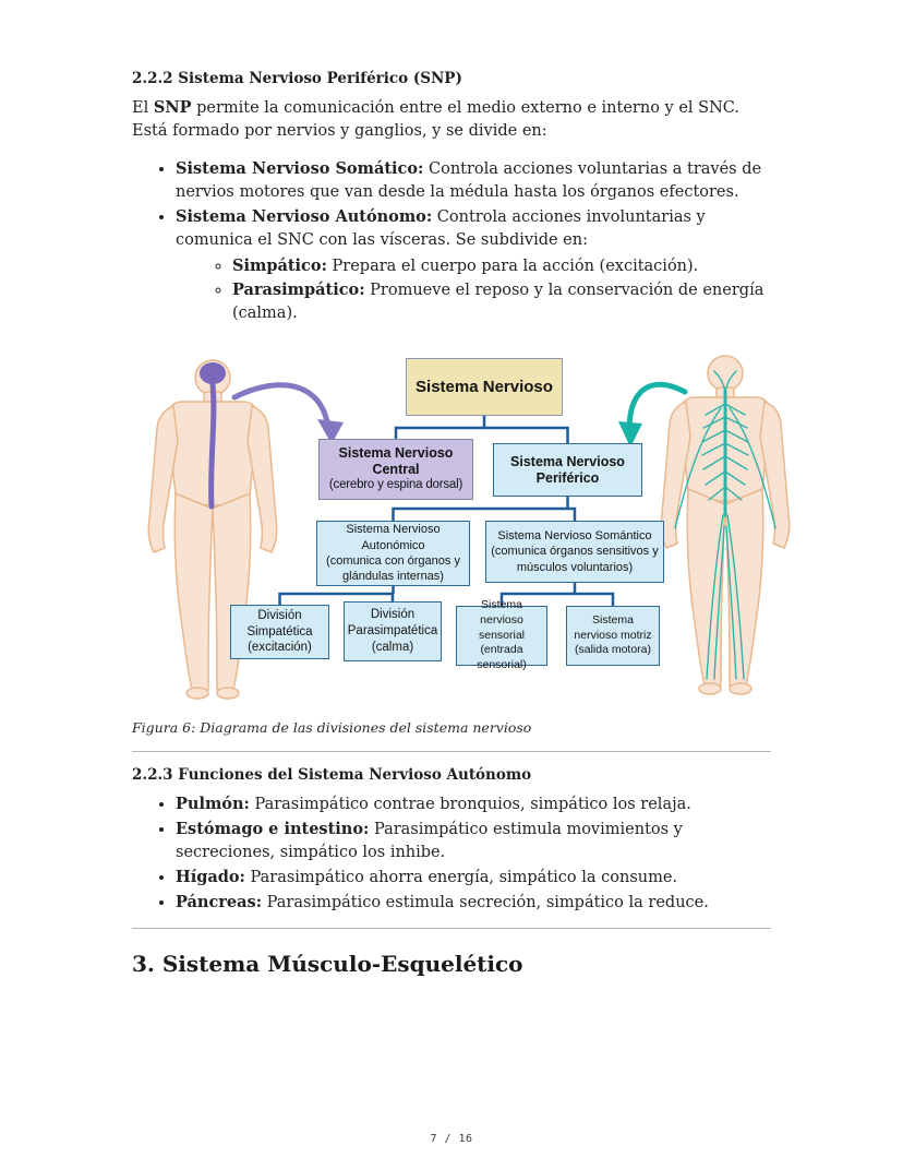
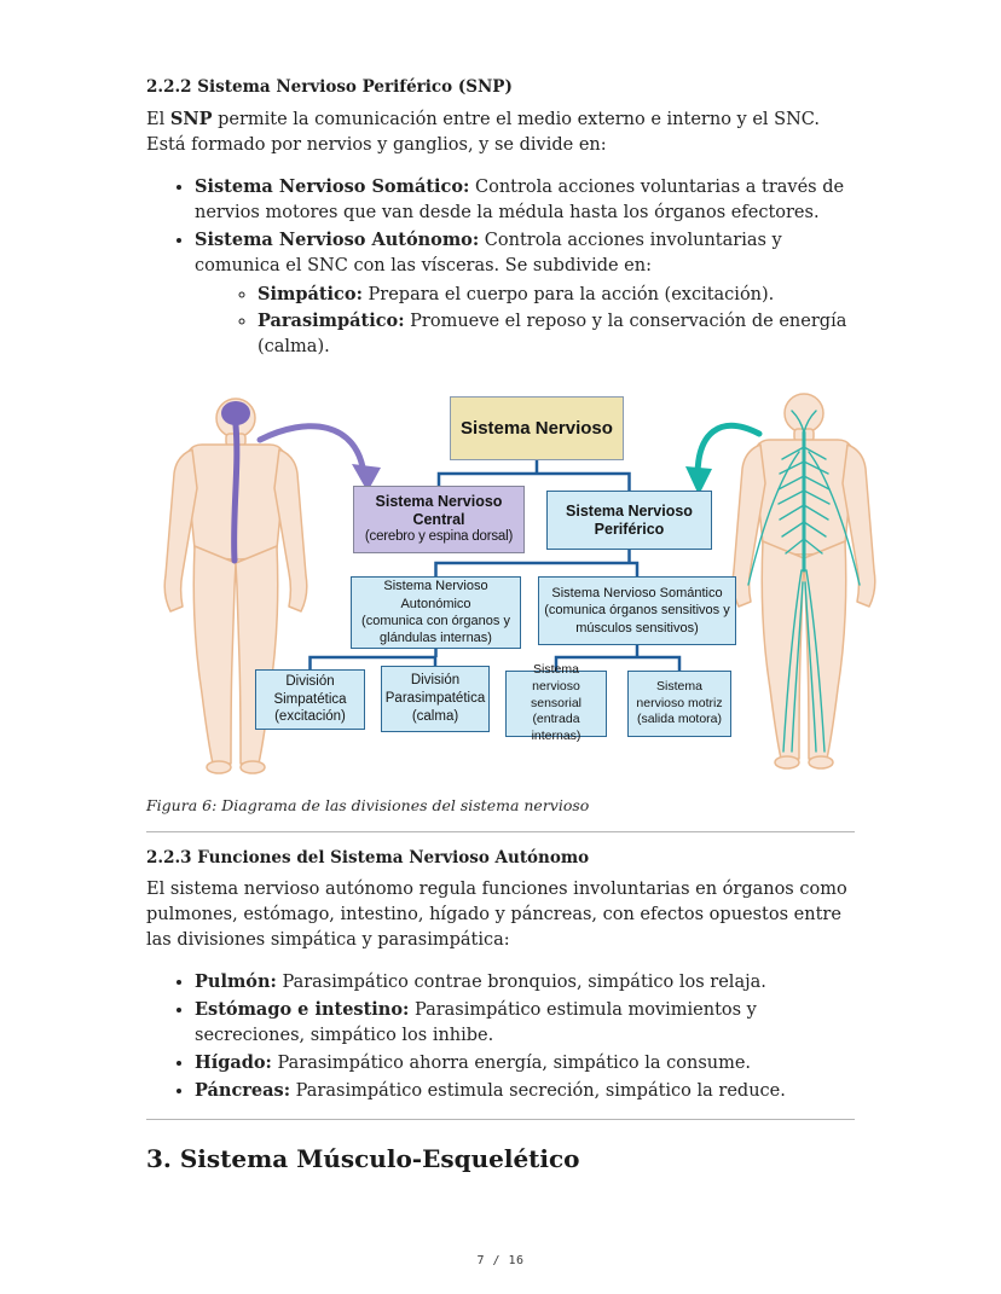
  2.2.2 Sistema Nervioso Periférico (SNP)
  El SNP permite la comunicación entre el medio externo e interno y el SNC. Está formado por nervios y ganglios, y se divide en:
  Sistema Nervioso Somático: Controla acciones voluntarias a través de nervios motores que van desde la médula hasta los órganos efectores.
  Sistema Nervioso Autónomo: Controla acciones involuntarias y comunica el SNC con las vísceras. Se subdivide en:
  Simpático: Prepara el cuerpo para la acción (excitación).
  Parasimpático: Promueve el reposo y la conservación de energía (calma).
  Sistema Nervioso
  Sistema Nervioso Central
  (cerebro y espina dorsal)
  Sistema Nervioso Periférico
  Sistema Nervioso Autonómico
  (comunica con órganos y glándulas internas)
  Sistema Nervioso Somántico
- (comunica órganos sensitivos y músculos voluntarios)
+ (comunica órganos sensitivos y músculos sensitivos)
  División Simpatética (excitación)
  División Parasimpatética (calma)
- Sistema nervioso sensorial (entrada sensorial)
+ Sistema nervioso sensorial (entrada internas)
  Sistema nervioso motriz (salida motora)
  Figura 6: Diagrama de las divisiones del sistema nervioso
  2.2.3 Funciones del Sistema Nervioso Autónomo
+ El sistema nervioso autónomo regula funciones involuntarias en órganos como pulmones, estómago, intestino, hígado y páncreas, con efectos opuestos entre las divisiones simpática y parasimpática:
  Pulmón: Parasimpático contrae bronquios, simpático los relaja.
  Estómago e intestino: Parasimpático estimula movimientos y secreciones, simpático los inhibe.
  Hígado: Parasimpático ahorra energía, simpático la consume.
  Páncreas: Parasimpático estimula secreción, simpático la reduce.
  3. Sistema Músculo-Esquelético
  7 / 16
